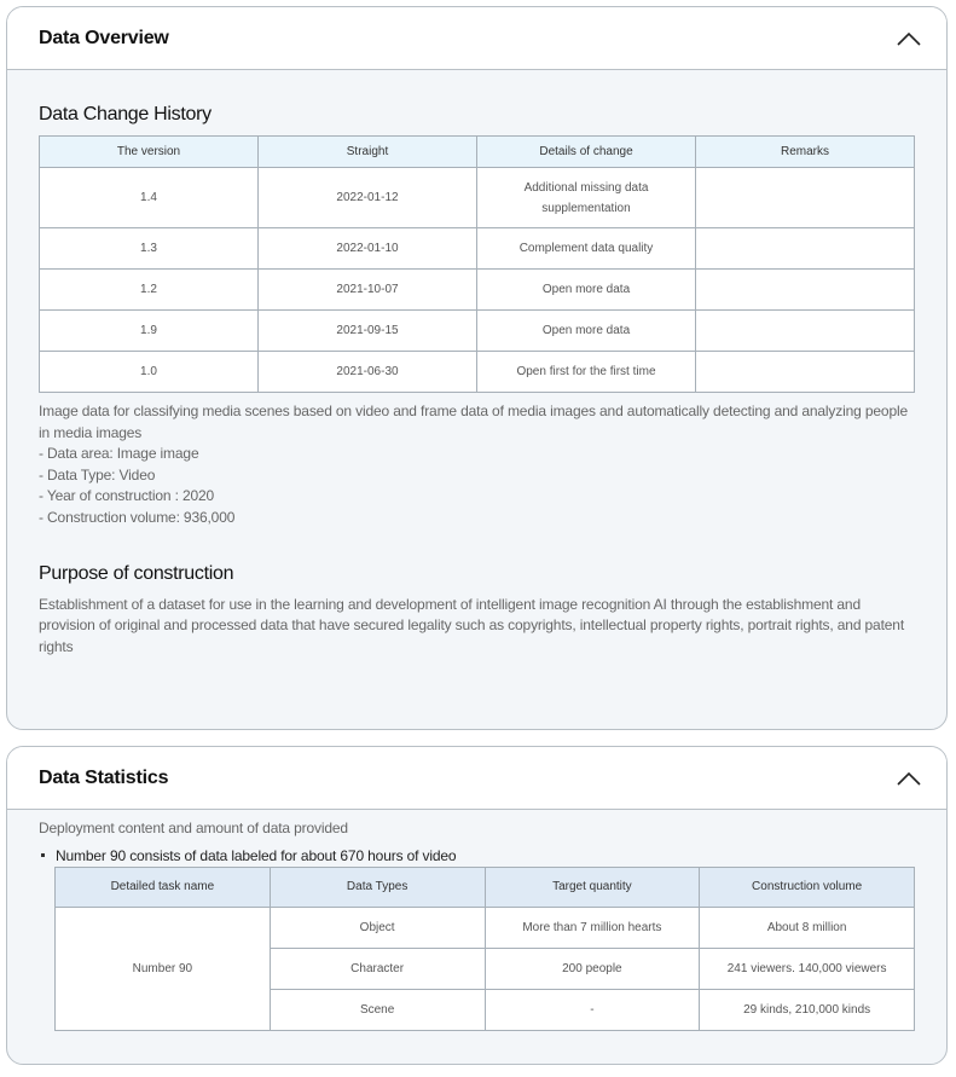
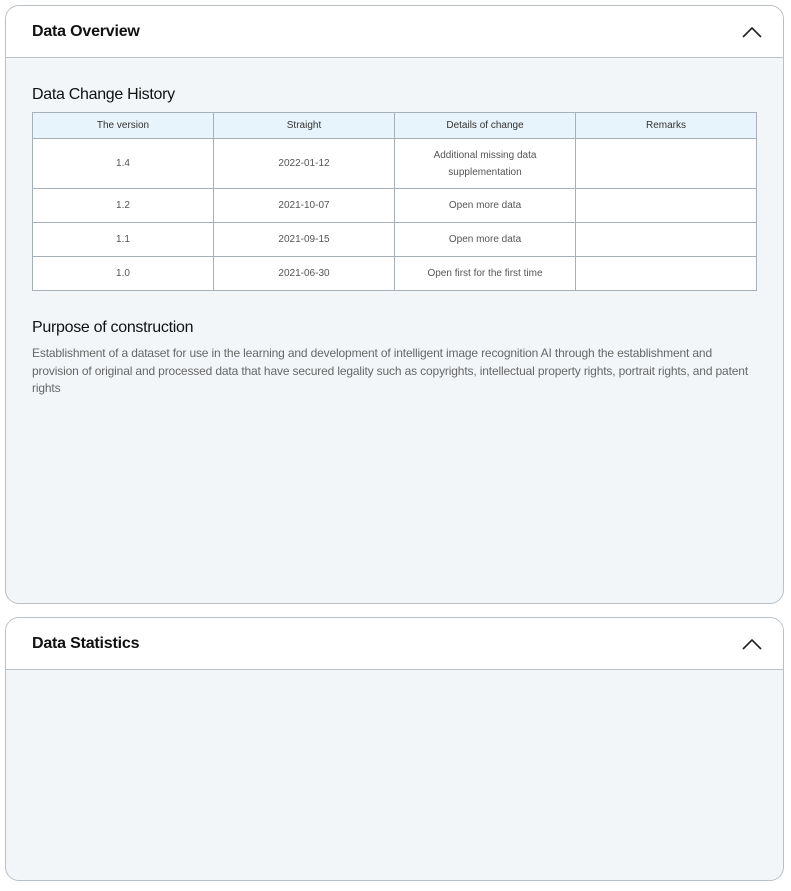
  Data Overview
  Data Change History
  The version	Straight	Details of change	Remarks
  1.4	2022-01-12	Additional missing data supplementation
- 1.3	2022-01-10	Complement data quality
  1.2	2021-10-07	Open more data
- 1.9	2021-09-15	Open more data
+ 1.1	2021-09-15	Open more data
  1.0	2021-06-30	Open first for the first time
- Image data for classifying media scenes based on video and frame data of media images and automatically detecting and analyzing people in media images
- - Data area: Image image
- - Data Type: Video
- - Year of construction : 2020
- - Construction volume: 936,000
  Purpose of construction
  Establishment of a dataset for use in the learning and development of intelligent image recognition AI through the establishment and provision of original and processed data that have secured legality such as copyrights, intellectual property rights, portrait rights, and patent rights
  Data Statistics
- Deployment content and amount of data provided
- Number 90 consists of data labeled for about 670 hours of video
- Detailed task name	Data Types	Target quantity	Construction volume
- Number 90	Object	More than 7 million hearts	About 8 million
- Character	200 people	241 viewers. 140,000 viewers
- Scene	-	29 kinds, 210,000 kinds
